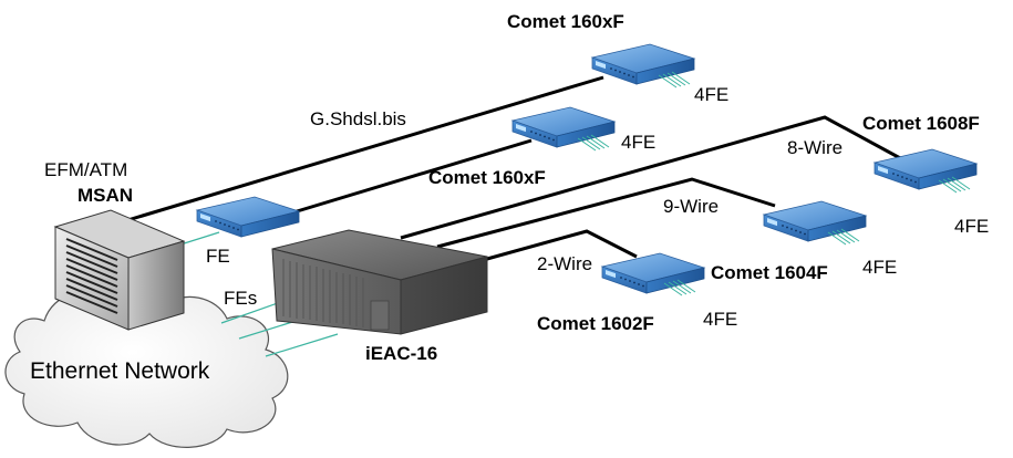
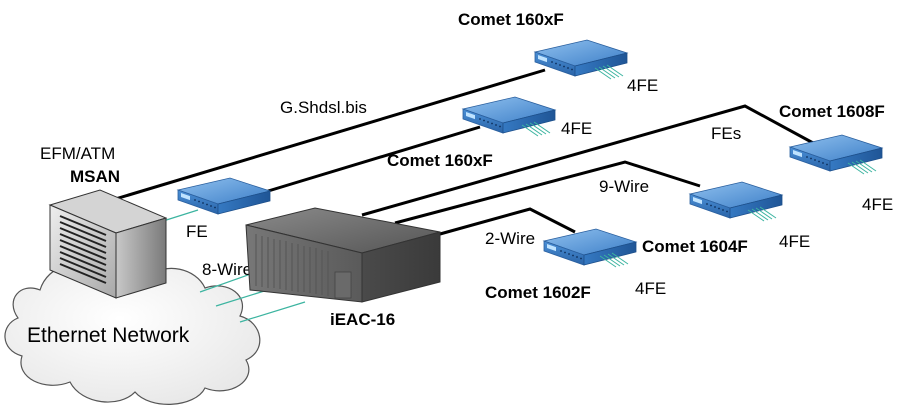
  Ethernet Network
  EFM/ATM
  MSAN
  FE
- FEs
+ 8-Wire
  iEAC-16
  Comet 160xF
  4FE
  G.Shdsl.bis
  Comet 160xF
  4FE
  Comet 1608F
  4FE
- 8-Wire
+ FEs
  Comet 1604F
  4FE
  9-Wire
  Comet 1602F
  4FE
  2-Wire
